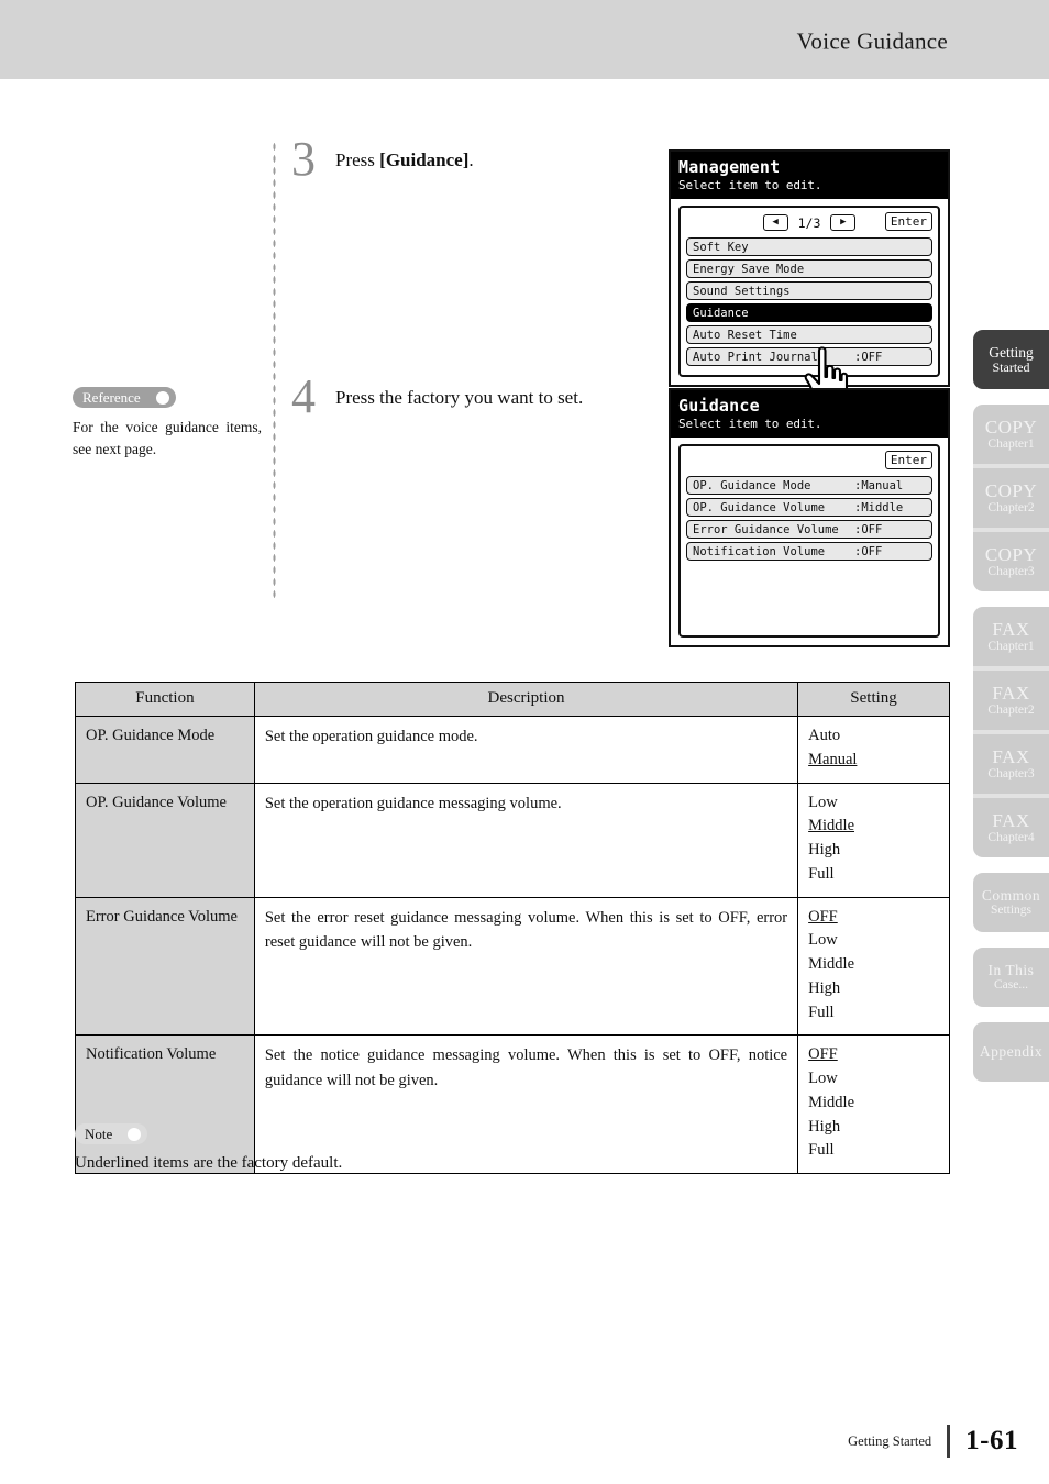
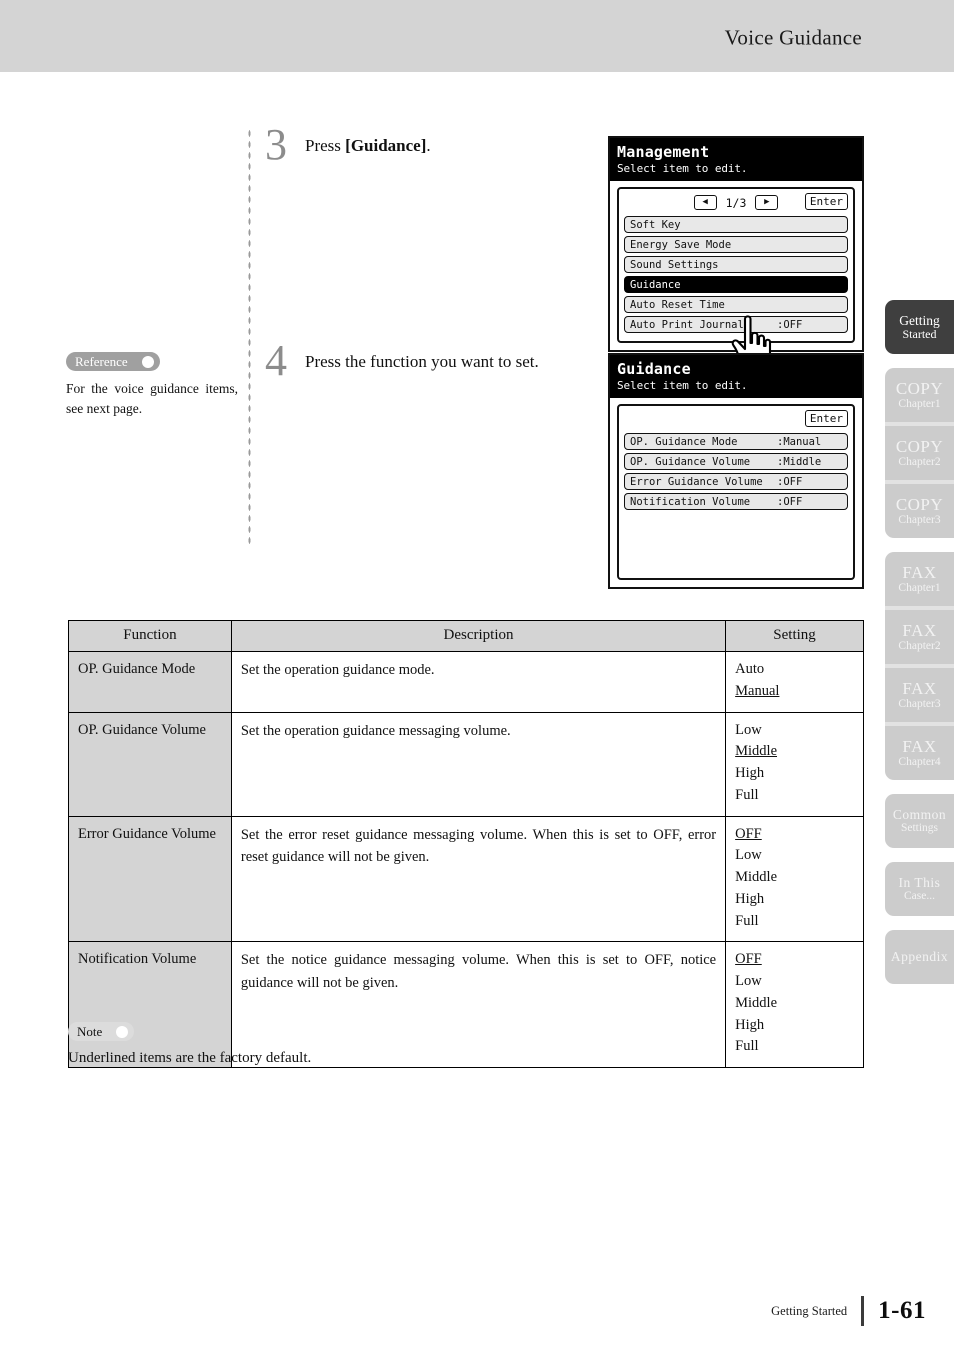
  Voice Guidance
  3
  Press [Guidance].
  4
- Press the factory you want to set.
+ Press the function you want to set.
  Reference
  For the voice guidance items, see next page.
  Management
  Select item to edit.
  ◀
  1/3
  ▶
  Enter
  Soft Key
  Energy Save Mode
  Sound Settings
  Guidance
  Auto Reset Time
  Auto Print Journal
  :OFF
  Guidance
  Select item to edit.
  Enter
  OP. Guidance Mode
  :Manual
  OP. Guidance Volume
  :Middle
  Error Guidance Volume
  :OFF
  Notification Volume
  :OFF
  Function	Description	Setting
  OP. Guidance Mode	Set the operation guidance mode.	AutoManual
  OP. Guidance Volume	Set the operation guidance messaging volume.	LowMiddleHighFull
  Error Guidance Volume	Set the error reset guidance messaging volume. When this is set to OFF, error reset guidance will not be given.	OFFLowMiddleHighFull
  Notification Volume	Set the notice guidance messaging volume. When this is set to OFF, notice guidance will not be given.	OFFLowMiddleHighFull
  Note
  Underlined items are the factory default.
  Getting
  Started
  COPY
  Chapter1
  COPY
  Chapter2
  COPY
  Chapter3
  FAX
  Chapter1
  FAX
  Chapter2
  FAX
  Chapter3
  FAX
  Chapter4
  Common
  Settings
  In This
  Case...
  Appendix
  Getting Started
  1-61
